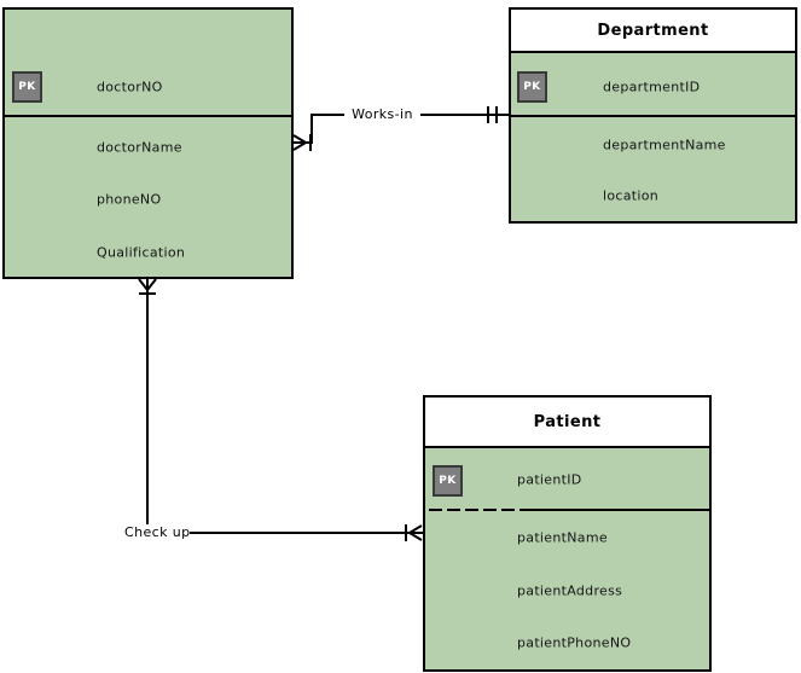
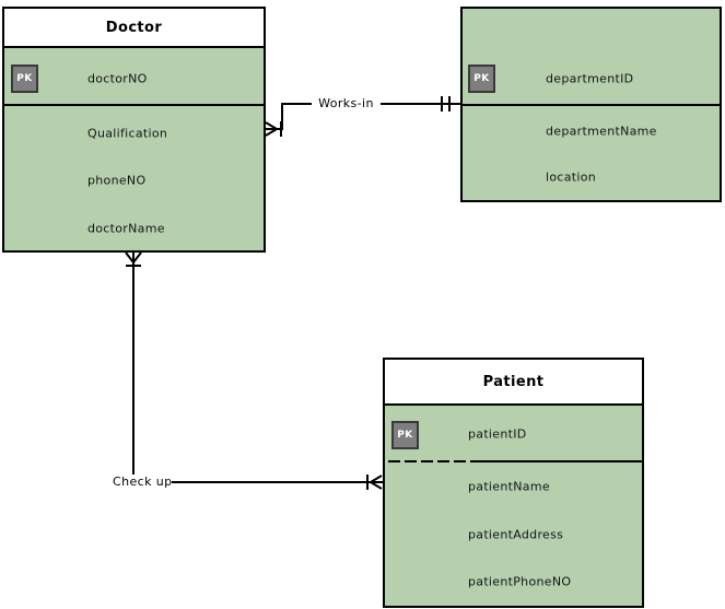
+ Doctor
  PK
  doctorNO
- doctorName
+ Qualification
  phoneNO
- Qualification
+ doctorName
- Department
  PK
  departmentID
  departmentName
  location
  Patient
  PK
  patientID
  patientName
  patientAddress
  patientPhoneNO
  Works-in
  Check up
